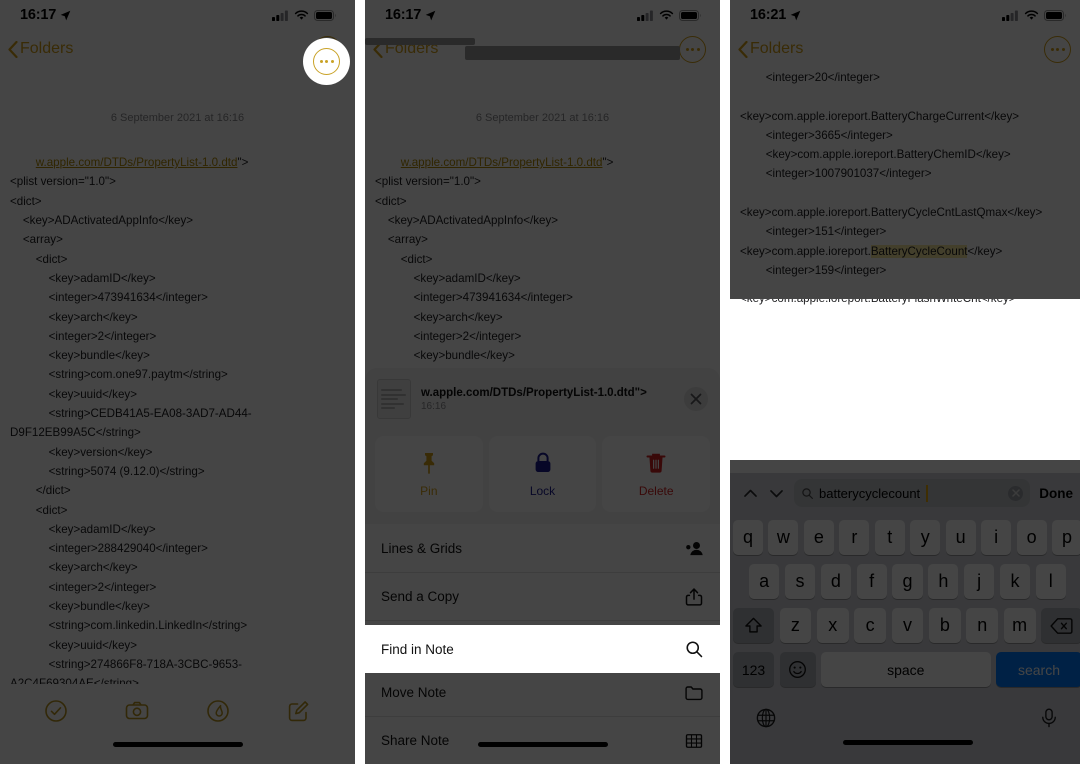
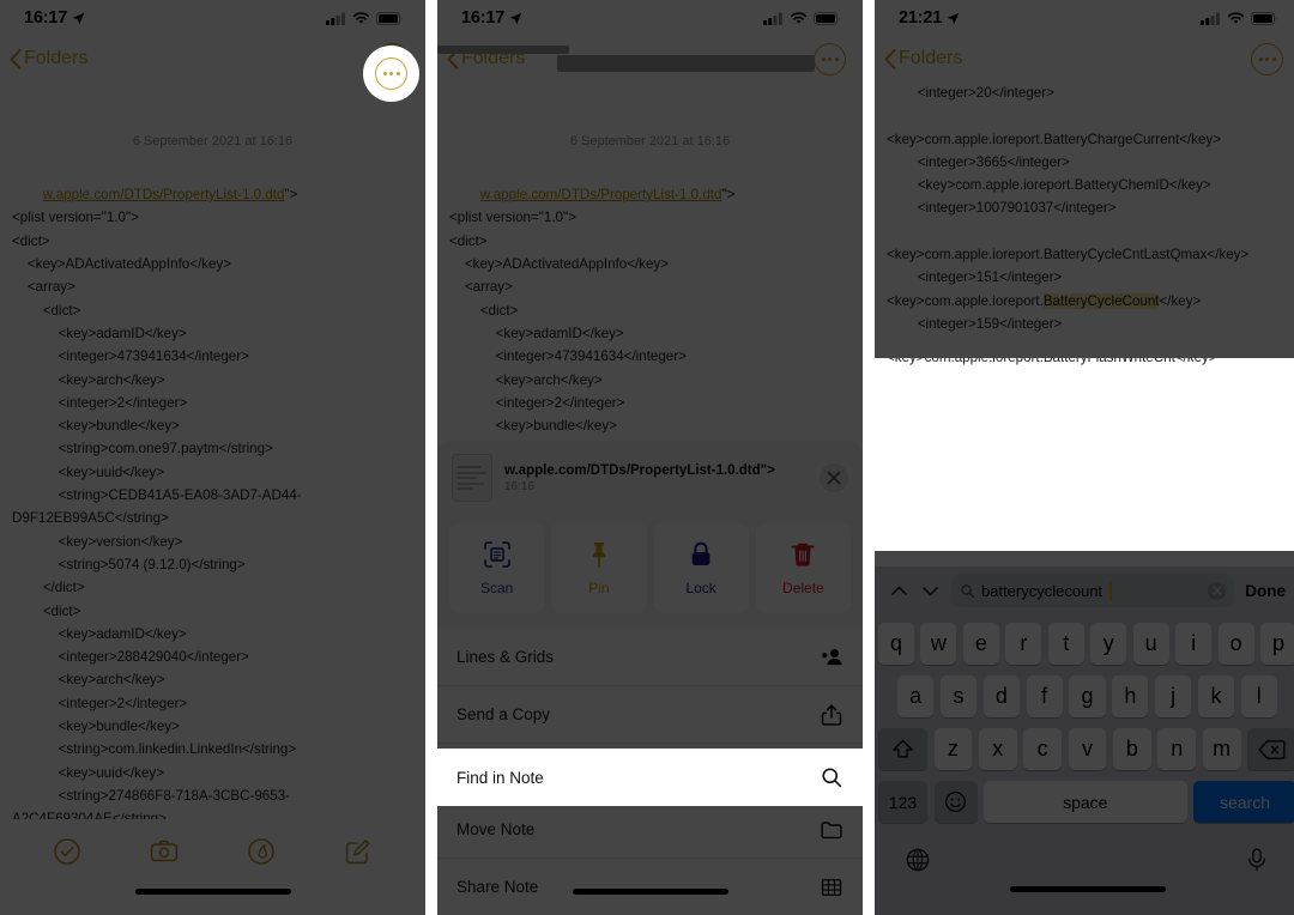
  16:17
  Folders
  6 September 2021 at 16:16
  w.apple.com/DTDs/PropertyList-1.0.dtd">
  <plist version="1.0">
  <dict>
  <key>ADActivatedAppInfo</key>
  <array>
  <dict>
  <key>adamID</key>
  <integer>473941634</integer>
  <key>arch</key>
  <integer>2</integer>
  <key>bundle</key>
  <string>com.one97.paytm</string>
  <key>uuid</key>
  <string>CEDB41A5-EA08-3AD7-AD44-D9F12EB99A5C</string>
  <key>version</key>
  <string>5074 (9.12.0)</string>
  </dict>
  <dict>
  <key>adamID</key>
  <integer>288429040</integer>
  <key>arch</key>
  <integer>2</integer>
  <key>bundle</key>
  <string>com.linkedin.LinkedIn</string>
  <key>uuid</key>
  <string>274866F8-718A-3CBC-9653-A2C4F69304AE</string>
  16:17
  Folders
  6 September 2021 at 16:16
  w.apple.com/DTDs/PropertyList-1.0.dtd">
  <plist version="1.0">
  <dict>
  <key>ADActivatedAppInfo</key>
  <array>
  <dict>
  <key>adamID</key>
  <integer>473941634</integer>
  <key>arch</key>
  <integer>2</integer>
  <key>bundle</key>
  w.apple.com/DTDs/PropertyList-1.0.dtd">
  16:16
+ Scan
  Pin
  Lock
  Delete
  Lines & Grids
  Send a Copy
  Move Note
  Share Note
  Find in Note
- 16:21
+ 21:21
  Folders
  <integer>20</integer>
  <key>com.apple.ioreport.BatteryChargeCurrent</key>
  <integer>3665</integer>
  <key>com.apple.ioreport.BatteryChemID</key>
  <integer>1007901037</integer>
  <key>com.apple.ioreport.BatteryCycleCntLastQmax</key>
  <integer>151</integer> <key>com.apple.ioreport.BatteryCycleCount</key>
  <integer>159</integer>
  batterycyclecount
  Done
  q
  w
  e
  r
  t
  y
  u
  i
  o
  p
  a
  s
  d
  f
  g
  h
  j
  k
  l
  z
  x
  c
  v
  b
  n
  m
  123
  space
  search
  <key>com.apple.ioreport.BatteryFlashWriteCnt</key>
